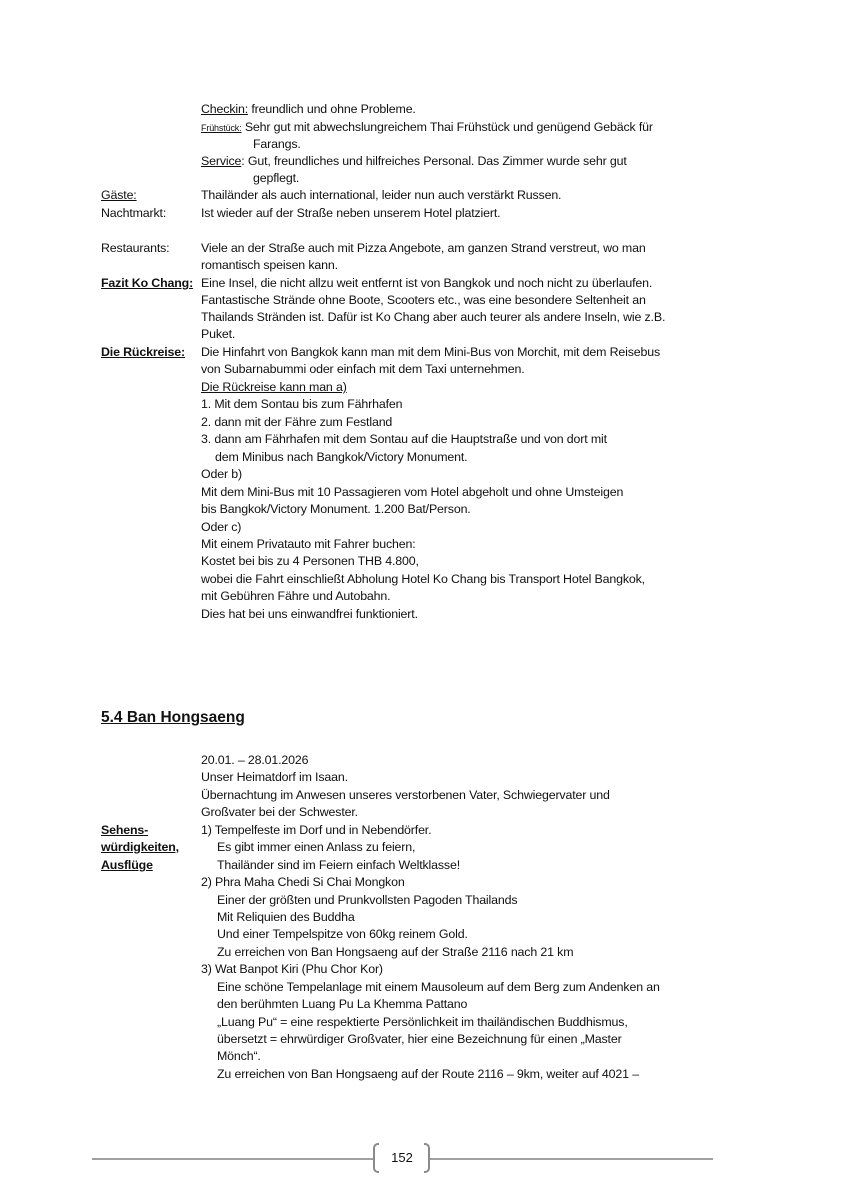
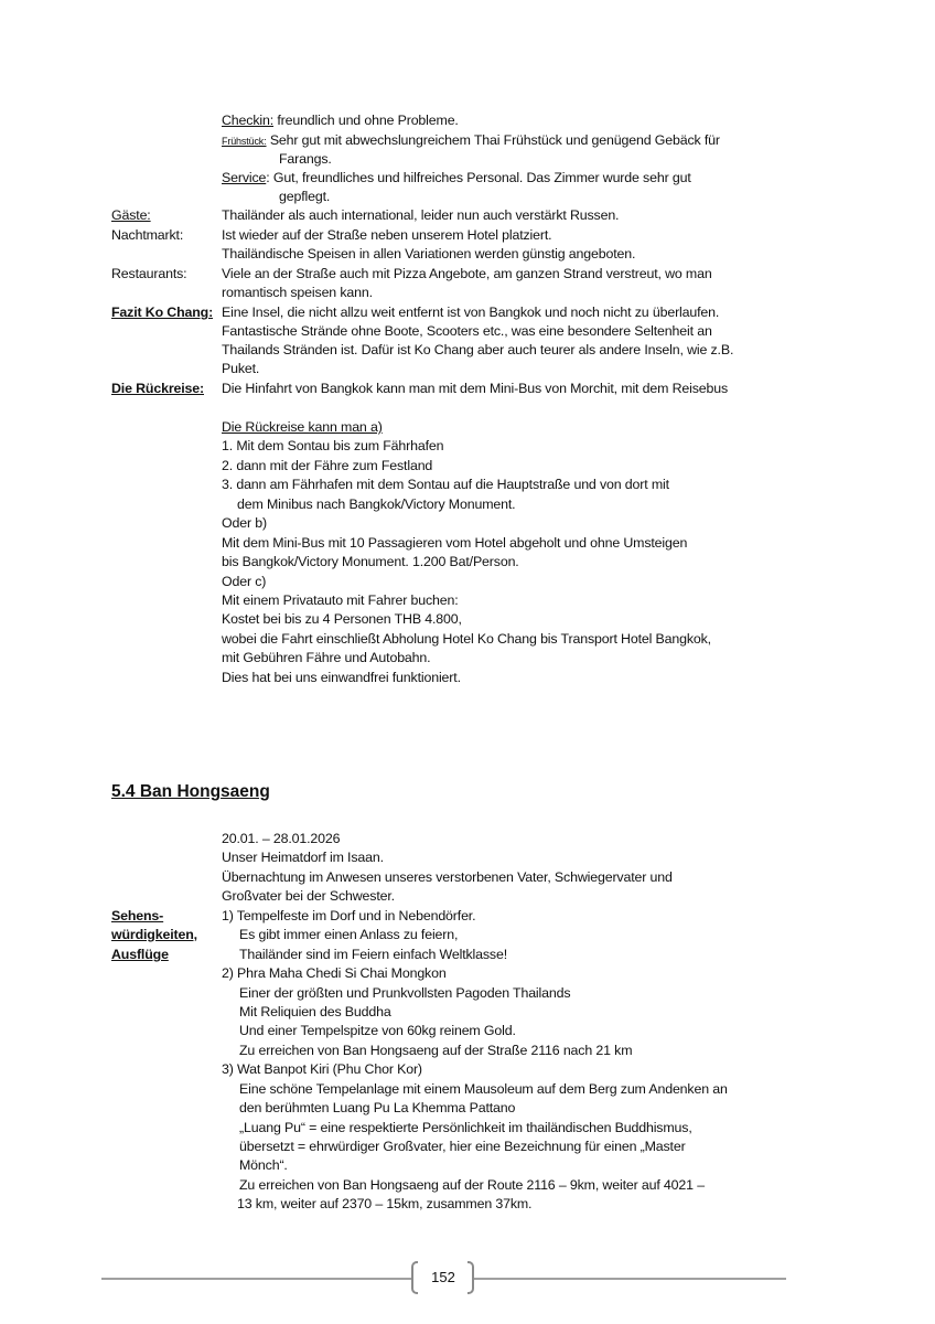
  Checkin: freundlich und ohne Probleme.
  Frühstück: Sehr gut mit abwechslungreichem Thai Frühstück und genügend Gebäck für
  Farangs.
  Service: Gut, freundliches und hilfreiches Personal. Das Zimmer wurde sehr gut
  gepflegt.
  Gäste:
  Thailänder als auch international, leider nun auch verstärkt Russen.
  Nachtmarkt:
  Ist wieder auf der Straße neben unserem Hotel platziert.
+ Thailändische Speisen in allen Variationen werden günstig angeboten.
  Restaurants:
  Viele an der Straße auch mit Pizza Angebote, am ganzen Strand verstreut, wo man
  romantisch speisen kann.
  Fazit Ko Chang:
  Eine Insel, die nicht allzu weit entfernt ist von Bangkok und noch nicht zu überlaufen.
  Fantastische Strände ohne Boote, Scooters etc., was eine besondere Seltenheit an
  Thailands Stränden ist. Dafür ist Ko Chang aber auch teurer als andere Inseln, wie z.B.
  Puket.
  Die Rückreise:
  Die Hinfahrt von Bangkok kann man mit dem Mini-Bus von Morchit, mit dem Reisebus
- von Subarnabummi oder einfach mit dem Taxi unternehmen.
  Die Rückreise kann man a)
  1. Mit dem Sontau bis zum Fährhafen
  2. dann mit der Fähre zum Festland
  3. dann am Fährhafen mit dem Sontau auf die Hauptstraße und von dort mit
  dem Minibus nach Bangkok/Victory Monument.
  Oder b)
  Mit dem Mini-Bus mit 10 Passagieren vom Hotel abgeholt und ohne Umsteigen
  bis Bangkok/Victory Monument. 1.200 Bat/Person.
  Oder c)
  Mit einem Privatauto mit Fahrer buchen:
  Kostet bei bis zu 4 Personen THB 4.800,
  wobei die Fahrt einschließt Abholung Hotel Ko Chang bis Transport Hotel Bangkok,
  mit Gebühren Fähre und Autobahn.
  Dies hat bei uns einwandfrei funktioniert.
  5.4 Ban Hongsaeng
  20.01. – 28.01.2026
  Unser Heimatdorf im Isaan.
  Übernachtung im Anwesen unseres verstorbenen Vater, Schwiegervater und
  Großvater bei der Schwester.
  Sehens-
  würdigkeiten,
  Ausflüge
  1) Tempelfeste im Dorf und in Nebendörfer.
  Es gibt immer einen Anlass zu feiern,
  Thailänder sind im Feiern einfach Weltklasse!
  2) Phra Maha Chedi Si Chai Mongkon
  Einer der größten und Prunkvollsten Pagoden Thailands
  Mit Reliquien des Buddha
  Und einer Tempelspitze von 60kg reinem Gold.
  Zu erreichen von Ban Hongsaeng auf der Straße 2116 nach 21 km
  3) Wat Banpot Kiri (Phu Chor Kor)
  Eine schöne Tempelanlage mit einem Mausoleum auf dem Berg zum Andenken an
  den berühmten Luang Pu La Khemma Pattano
  „Luang Pu“ = eine respektierte Persönlichkeit im thailändischen Buddhismus,
  übersetzt = ehrwürdiger Großvater, hier eine Bezeichnung für einen „Master
  Mönch“.
  Zu erreichen von Ban Hongsaeng auf der Route 2116 – 9km, weiter auf 4021 –
+ 13 km, weiter auf 2370 – 15km, zusammen 37km.
  152
